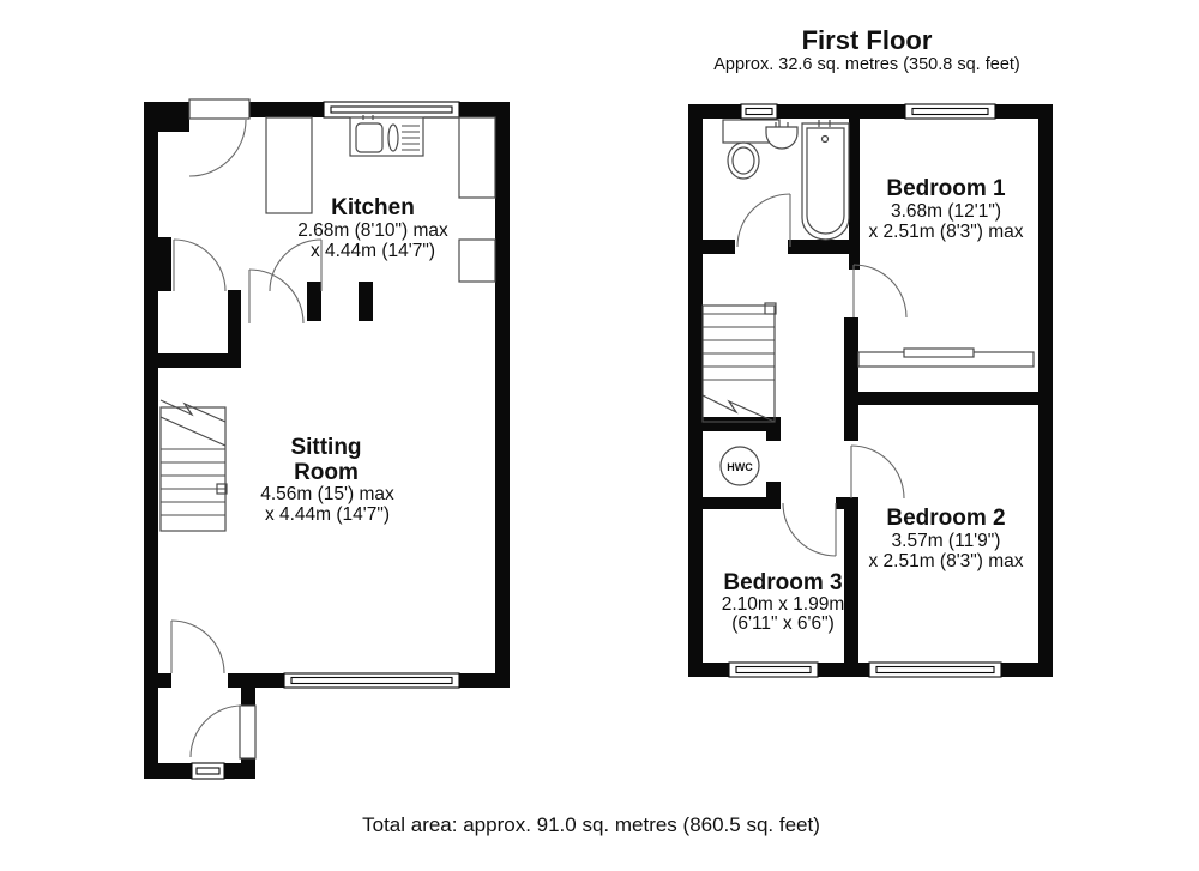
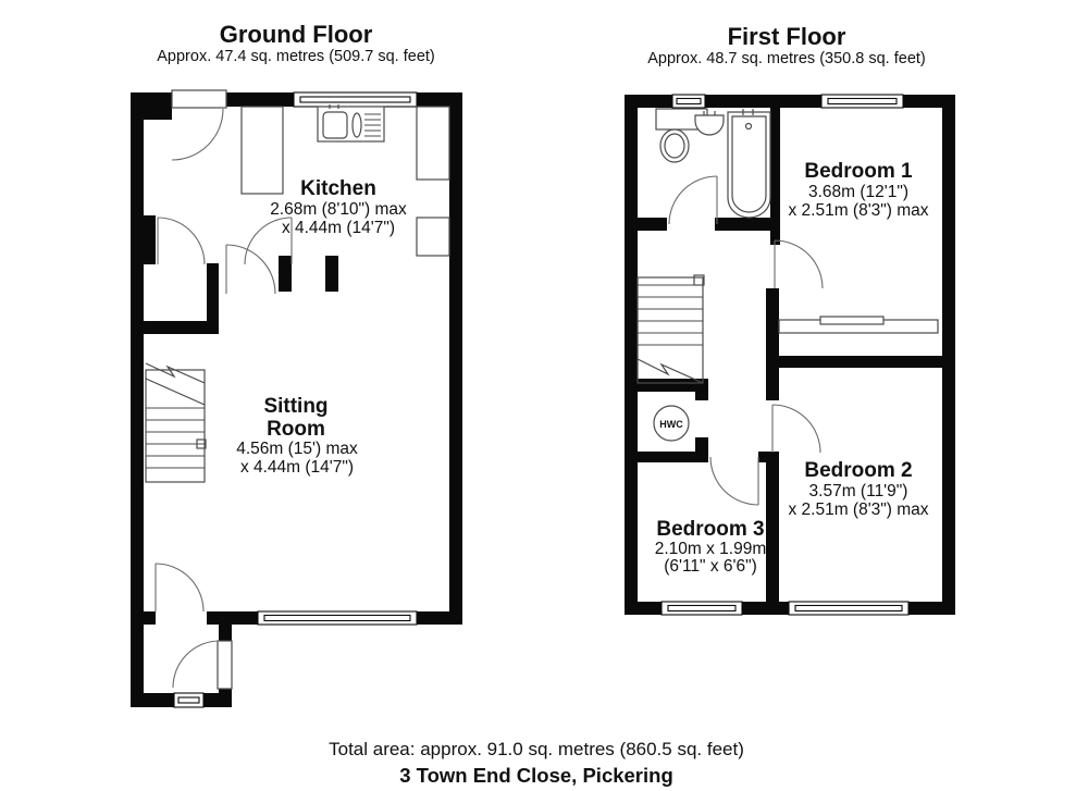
  Kitchen
  2.68m (8'10") max
  x 4.44m (14'7")
  Sitting
  Room
  4.56m (15') max
  x 4.44m (14'7")
  HWC
  Bedroom 1
  3.68m (12'1")
  x 2.51m (8'3") max
  Bedroom 2
  3.57m (11'9")
  x 2.51m (8'3") max
  Bedroom 3
  2.10m x 1.99m
  (6'11" x 6'6")
+ Ground Floor
+ Approx. 47.4 sq. metres (509.7 sq. feet)
  First Floor
- Approx. 32.6 sq. metres (350.8 sq. feet)
+ Approx. 48.7 sq. metres (350.8 sq. feet)
  Total area: approx. 91.0 sq. metres (860.5 sq. feet)
+ 3 Town End Close, Pickering
